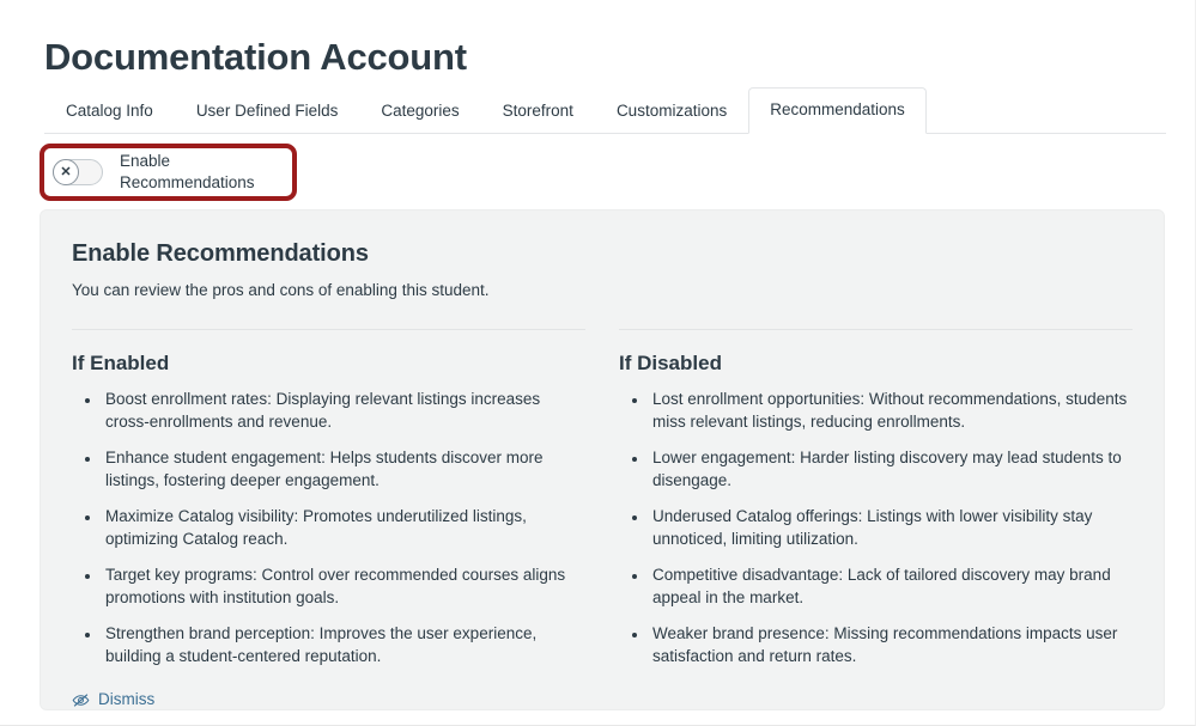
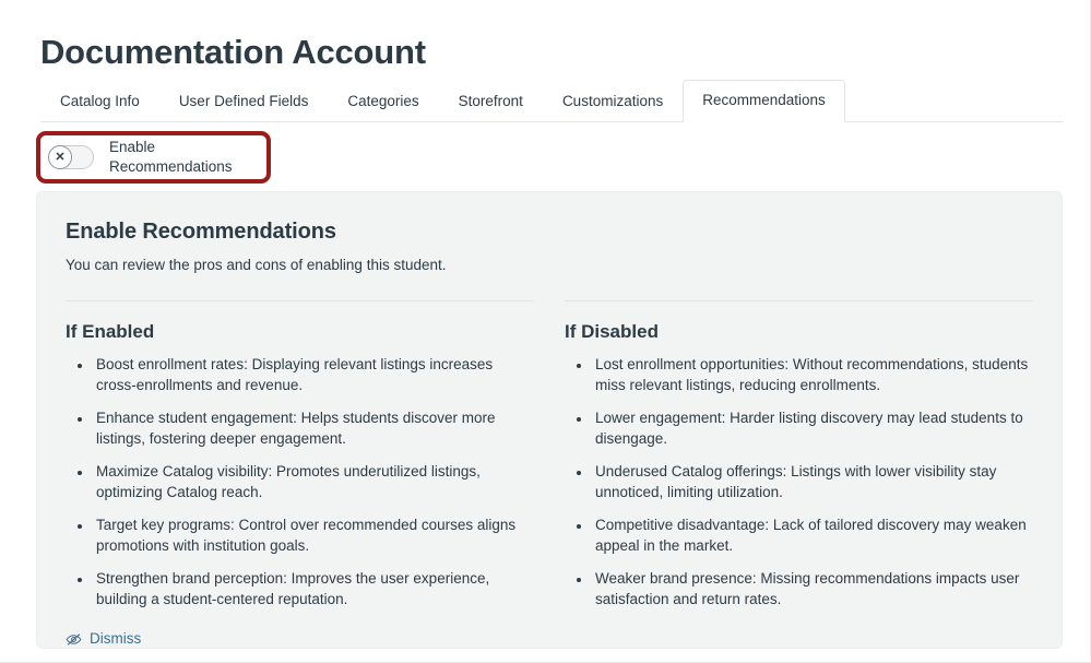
  Documentation Account
  Catalog Info
  User Defined Fields
  Categories
  Storefront
  Customizations
  Recommendations
  ✕
  Enable Recommendations
  Enable Recommendations
  You can review the pros and cons of enabling this student.
  If Enabled
  Boost enrollment rates: Displaying relevant listings increases cross-enrollments and revenue.
  Enhance student engagement: Helps students discover more listings, fostering deeper engagement.
  Maximize Catalog visibility: Promotes underutilized listings, optimizing Catalog reach.
  Target key programs: Control over recommended courses aligns promotions with institution goals.
  Strengthen brand perception: Improves the user experience, building a student-centered reputation.
  Dismiss
  If Disabled
  Lost enrollment opportunities: Without recommendations, students miss relevant listings, reducing enrollments.
  Lower engagement: Harder listing discovery may lead students to disengage.
  Underused Catalog offerings: Listings with lower visibility stay unnoticed, limiting utilization.
- Competitive disadvantage: Lack of tailored discovery may brand appeal in the market.
+ Competitive disadvantage: Lack of tailored discovery may weaken appeal in the market.
  Weaker brand presence: Missing recommendations impacts user satisfaction and return rates.
